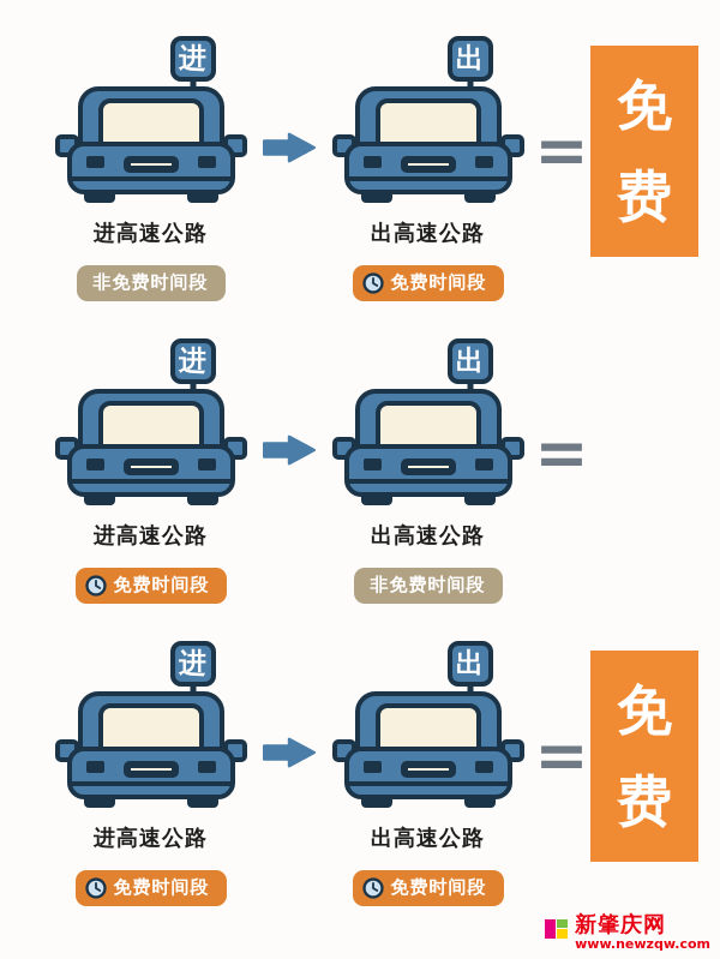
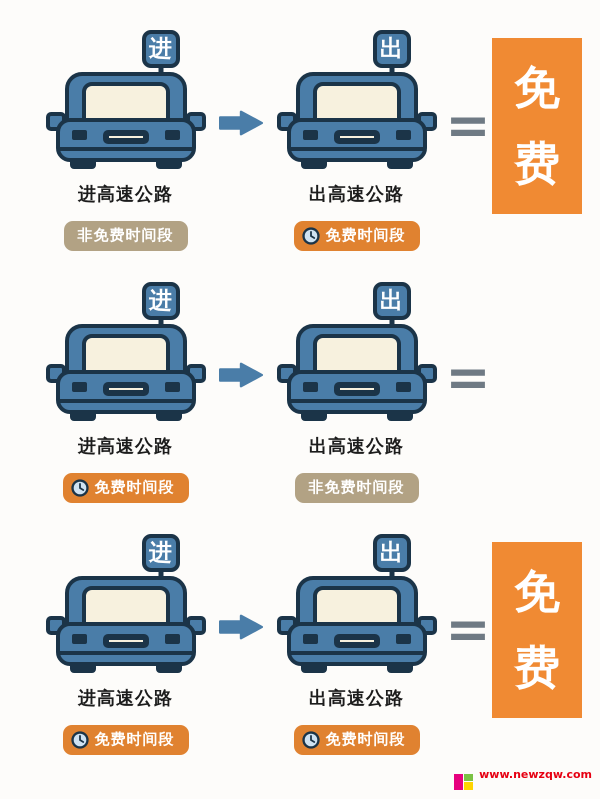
  进
  进高速公路
  非免费时间段
  出
  出高速公路
  免费时间段
  =
  免费
  进
  进高速公路
  免费时间段
  出
  出高速公路
  非免费时间段
  =
  进
  进高速公路
  免费时间段
  出
  出高速公路
  免费时间段
  =
  免费
- 新肇庆网
  www.newzqw.com
